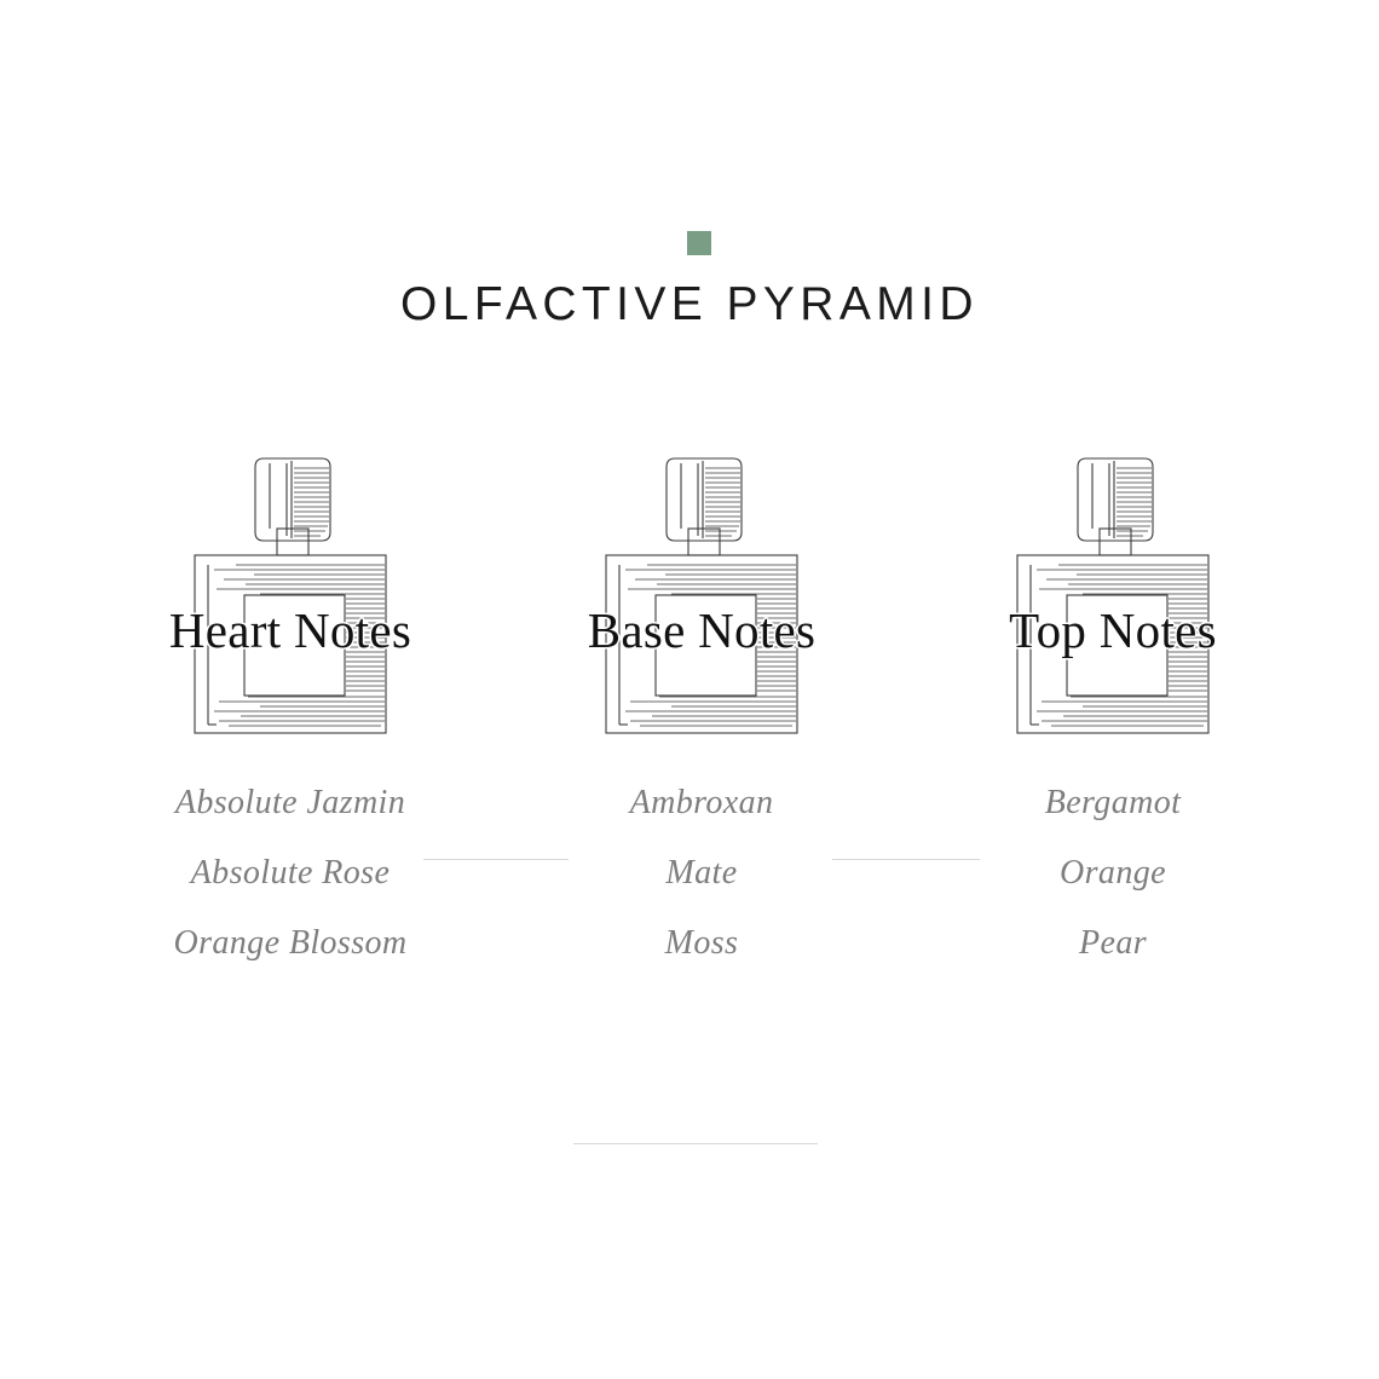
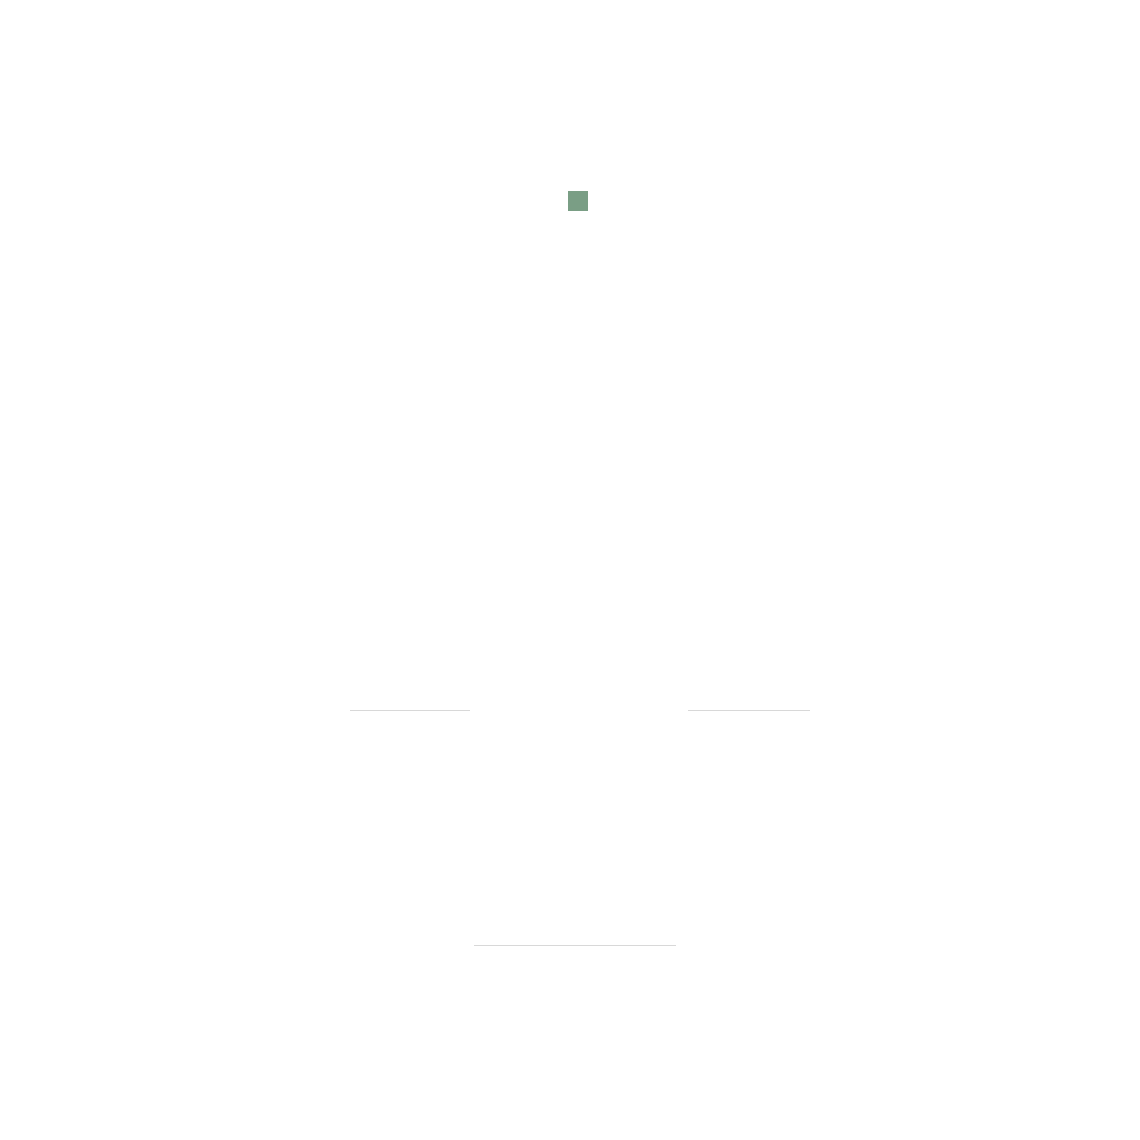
- OLFACTIVE PYRAMID
- Heart Notes
- Absolute Jazmin
- Absolute Rose
- Orange Blossom
- Base Notes
- Ambroxan
- Mate
- Moss
- Top Notes
- Bergamot
- Orange
- Pear
